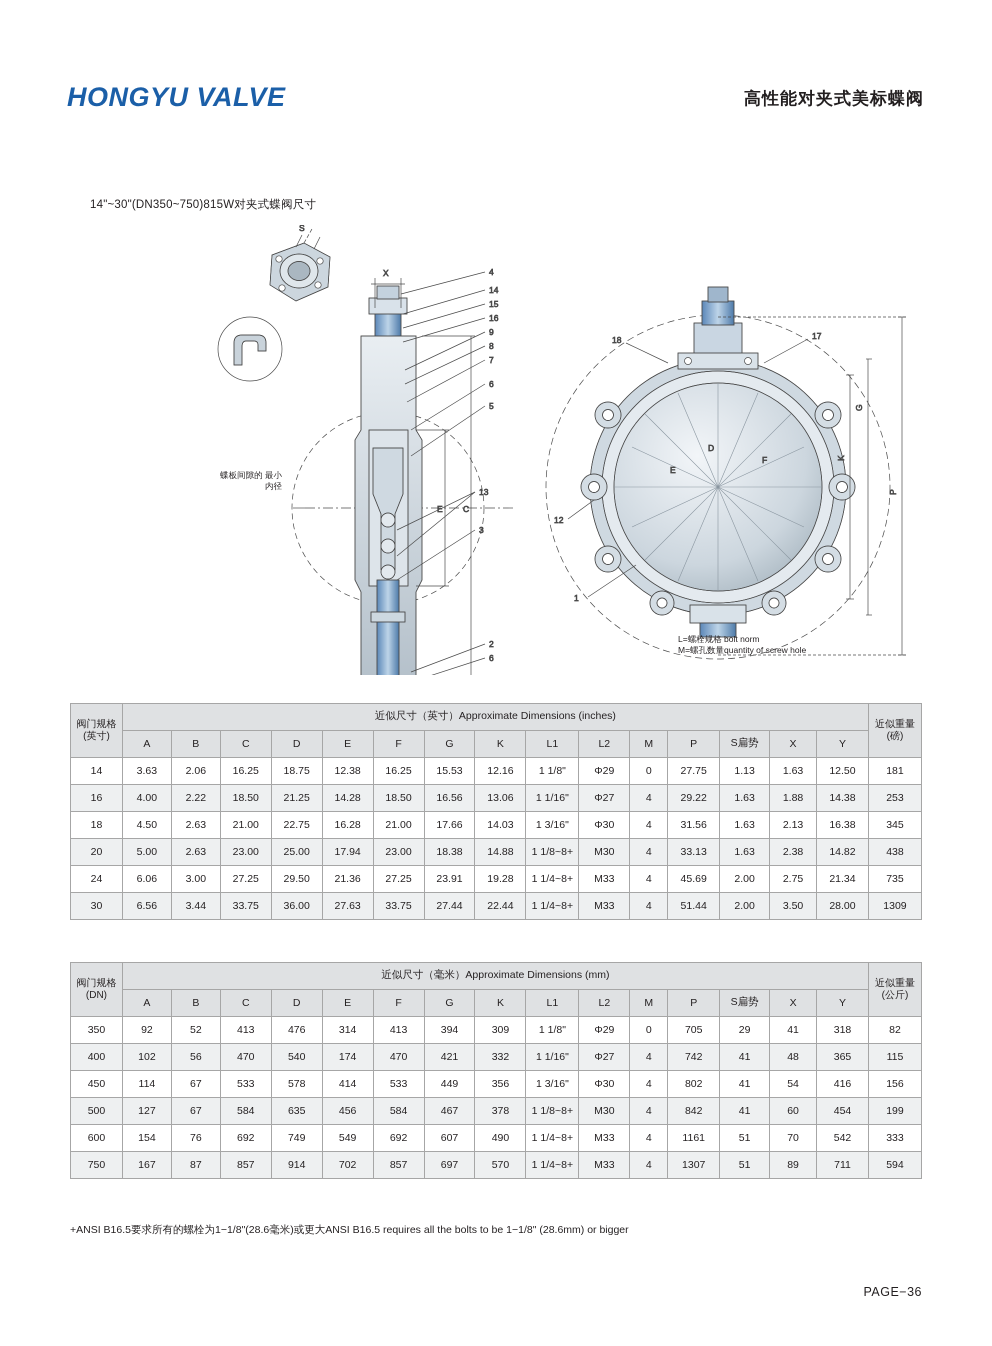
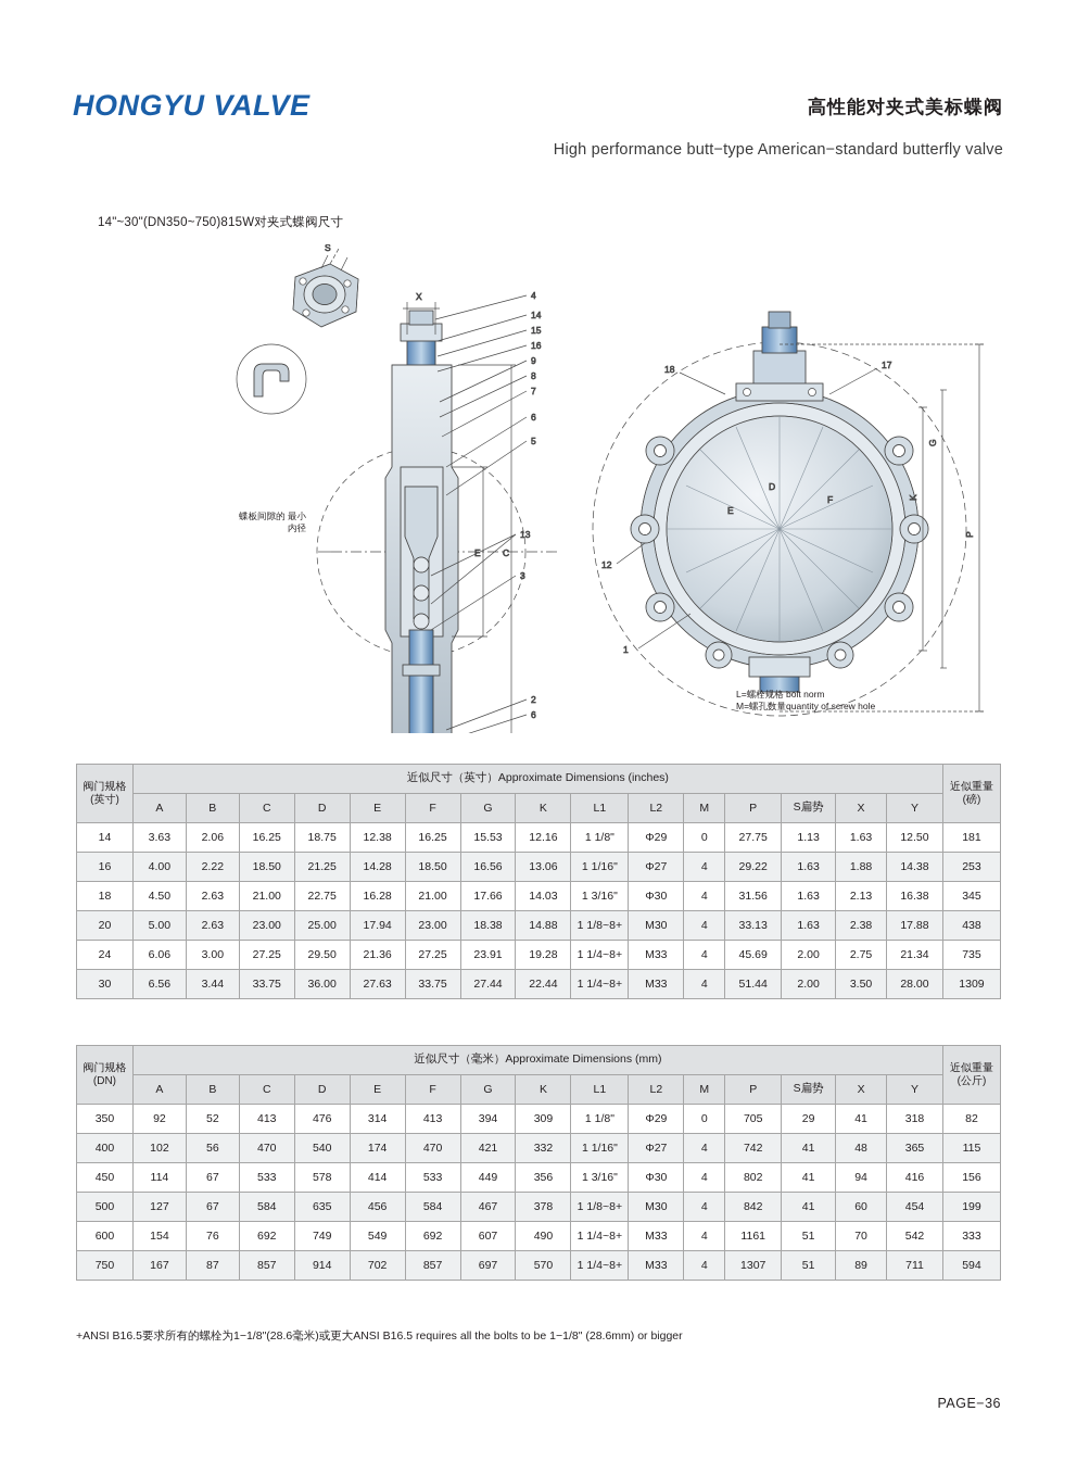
  HONGYU VALVE
  高性能对夹式美标蝶阀
+ High performance butt−type American−standard butterfly valve
  14"~30"(DN350~750)815W对夹式蝶阀尺寸
  S
  X
  C
  4
  14
  15
  16
  9
  8
  7
  6
  5
  13
  3
  2
  6
  18
  17
  12
  1
  D
  F
  E
  蝶板间隙的 最小内径
  L=螺栓规格 bolt norm
  M=螺孔数量quantity of screw hole
  阀门规格(英寸)	近似尺寸（英寸）Approximate Dimensions (inches)	近似重量(磅)
  A	B	C	D	E	F	G	K	L1	L2	M	P	S扁势	X	Y
  14	3.63	2.06	16.25	18.75	12.38	16.25	15.53	12.16	1 1/8"	Φ29	0	27.75	1.13	1.63	12.50	181
  16	4.00	2.22	18.50	21.25	14.28	18.50	16.56	13.06	1 1/16"	Φ27	4	29.22	1.63	1.88	14.38	253
  18	4.50	2.63	21.00	22.75	16.28	21.00	17.66	14.03	1 3/16"	Φ30	4	31.56	1.63	2.13	16.38	345
- 20	5.00	2.63	23.00	25.00	17.94	23.00	18.38	14.88	1 1/8~8+	M30	4	33.13	1.63	2.38	14.82	438
+ 20	5.00	2.63	23.00	25.00	17.94	23.00	18.38	14.88	1 1/8~8+	M30	4	33.13	1.63	2.38	17.88	438
  24	6.06	3.00	27.25	29.50	21.36	27.25	23.91	19.28	1 1/4~8+	M33	4	45.69	2.00	2.75	21.34	735
  30	6.56	3.44	33.75	36.00	27.63	33.75	27.44	22.44	1 1/4~8+	M33	4	51.44	2.00	3.50	28.00	1309
  阀门规格(DN)	近似尺寸（毫米）Approximate Dimensions (mm)	近似重量(公斤)
  A	B	C	D	E	F	G	K	L1	L2	M	P	S扁势	X	Y
  350	92	52	413	476	314	413	394	309	1 1/8"	Φ29	0	705	29	41	318	82
  400	102	56	470	540	174	470	421	332	1 1/16"	Φ27	4	742	41	48	365	115
- 450	114	67	533	578	414	533	449	356	1 3/16"	Φ30	4	802	41	54	416	156
+ 450	114	67	533	578	414	533	449	356	1 3/16"	Φ30	4	802	41	94	416	156
  500	127	67	584	635	456	584	467	378	1 1/8~8+	M30	4	842	41	60	454	199
  600	154	76	692	749	549	692	607	490	1 1/4~8+	M33	4	1161	51	70	542	333
  750	167	87	857	914	702	857	697	570	1 1/4~8+	M33	4	1307	51	89	711	594
  +ANSI B16.5要求所有的螺栓为1−1/8"(28.6毫米)或更大ANSI B16.5 requires all the bolts to be 1−1/8" (28.6mm) or bigger
  PAGE−36
